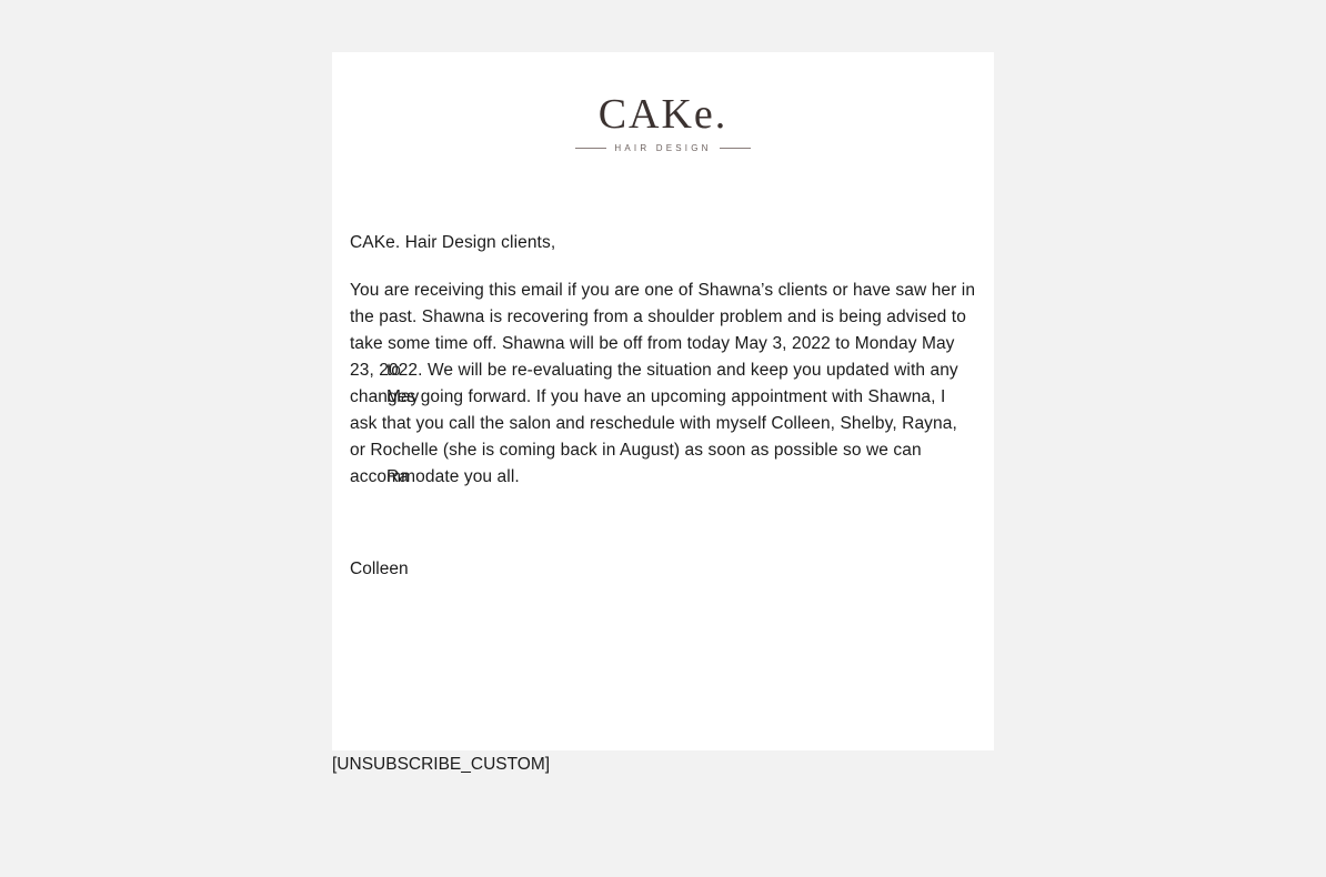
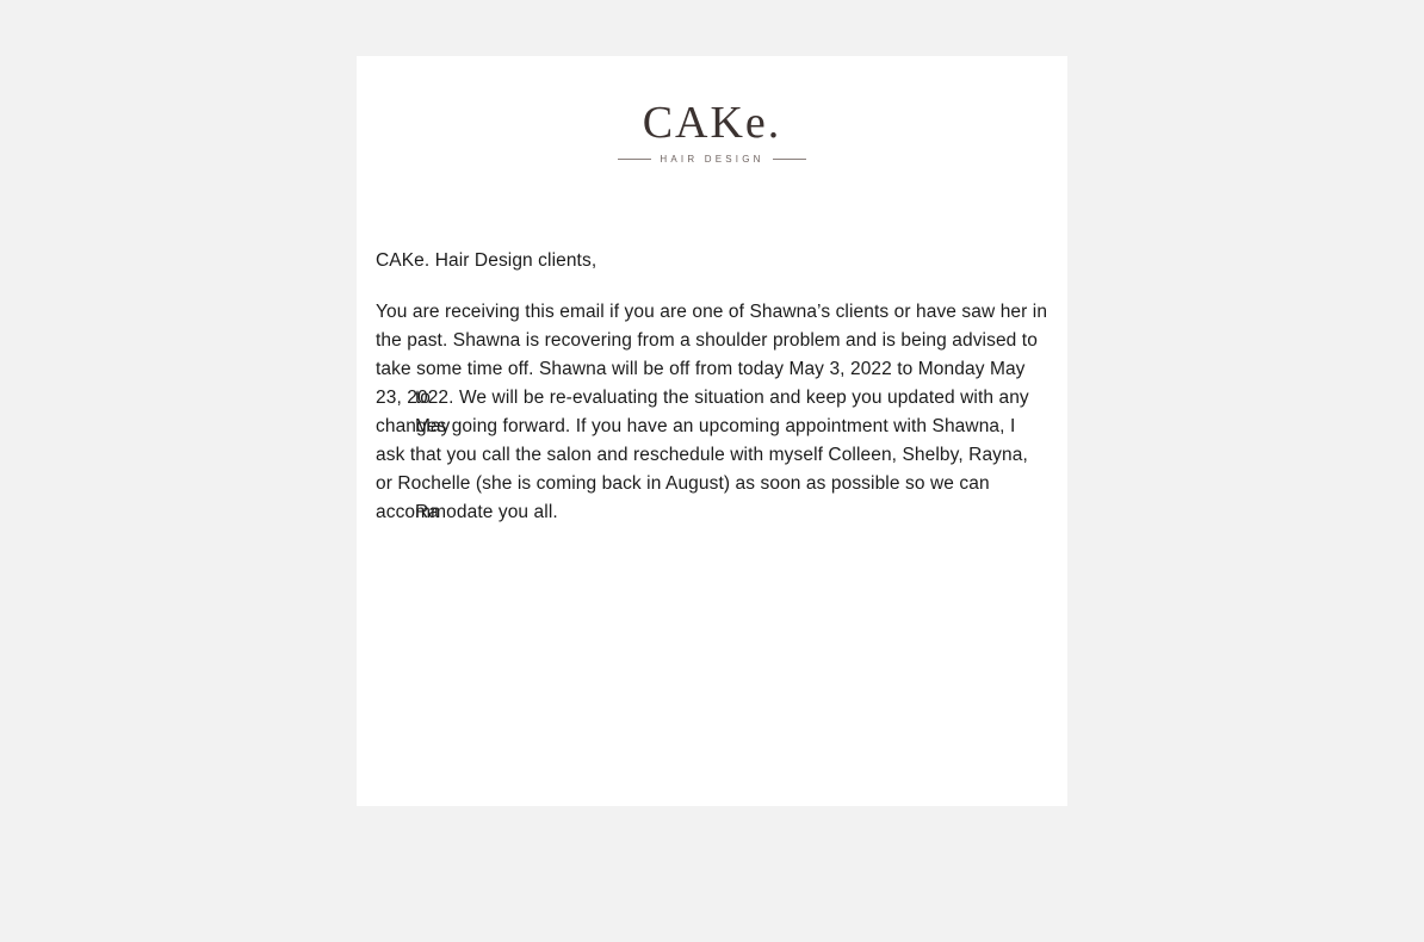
  CAKe.
  HAIR DESIGN
  CAKe. Hair Design clients,
  You are receiving this email if you are one of Shawna’s clients or have saw her in the past. Shawna is recovering from a shoulder problem and is being advised to take some time off. Shawna will be off from today May 3, 2022 to Monday May 23, 2022. We will be re-evaluating the situation and keep you updated with any changes going forward. If you have an upcoming appointment with Shawna, I ask that you call the salon and reschedule with myself Colleen, Shelby, Rayna, or Rochelle (she is coming back in August) as soon as possible so we can accommodate you all.
  to
  May
  Ra
- Colleen
- [UNSUBSCRIBE_CUSTOM]
